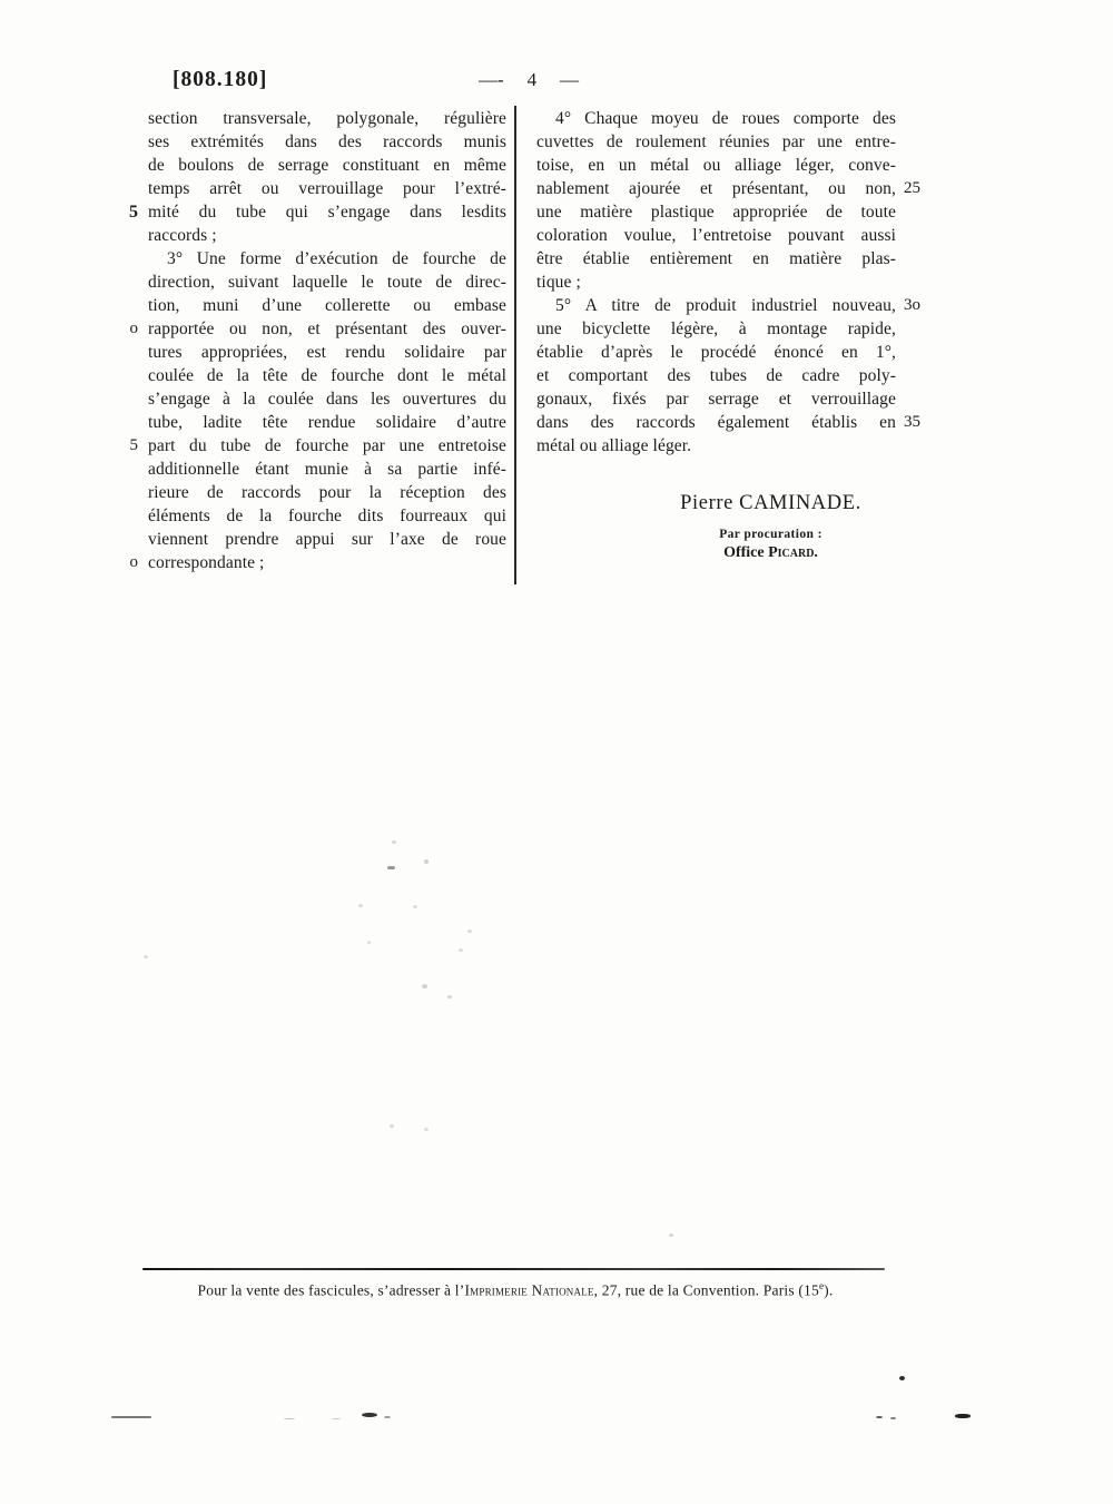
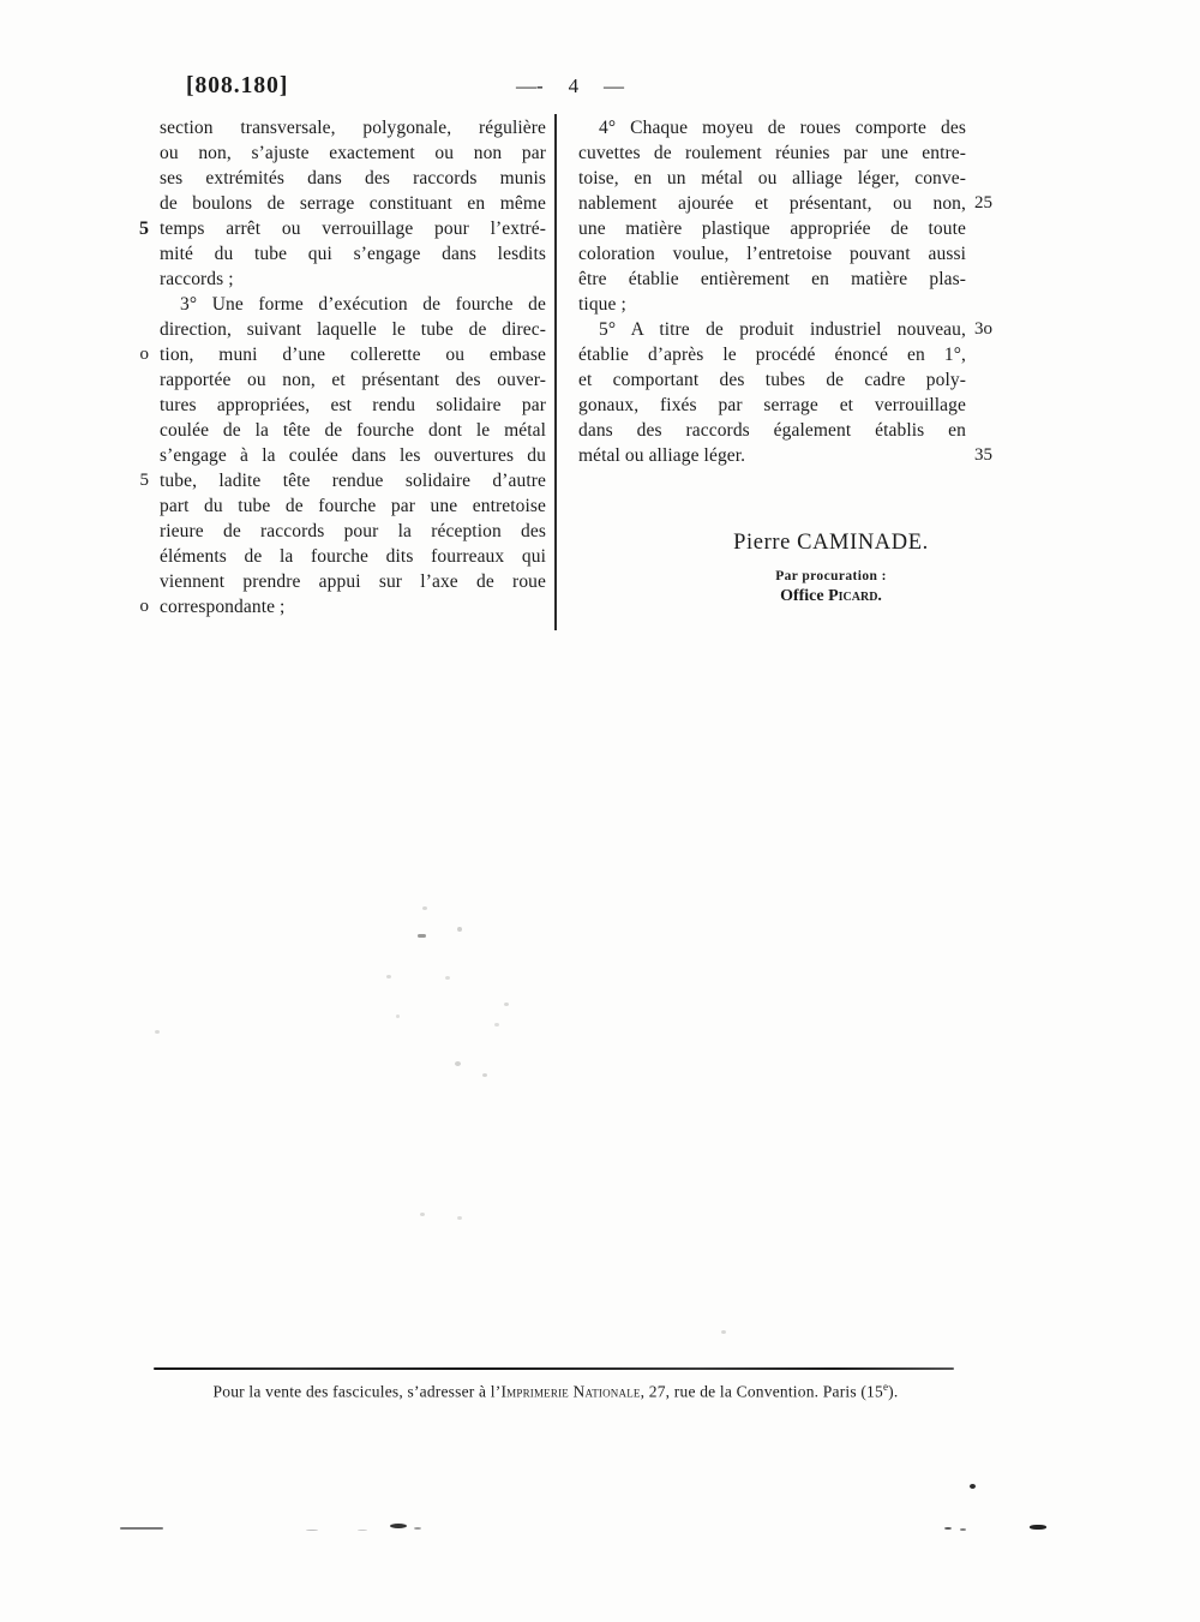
  [808.180]
  —-
  4
  —
  section transversale, polygonale, régulière
+ ou non, s’ajuste exactement ou non par
  ses extrémités dans des raccords munis
  de boulons de serrage constituant en même
  temps arrêt ou verrouillage pour l’extré-
  mité du tube qui s’engage dans lesdits
  raccords ;
  3° Une forme d’exécution de fourche de
- direction, suivant laquelle le toute de direc-
+ direction, suivant laquelle le tube de direc-
  tion, muni d’une collerette ou embase
  rapportée ou non, et présentant des ouver-
  tures appropriées, est rendu solidaire par
  coulée de la tête de fourche dont le métal
  s’engage à la coulée dans les ouvertures du
  tube, ladite tête rendue solidaire d’autre
  part du tube de fourche par une entretoise
- additionnelle étant munie à sa partie infé-
  rieure de raccords pour la réception des
  éléments de la fourche dits fourreaux qui
  viennent prendre appui sur l’axe de roue
  correspondante ;
  5
  o
  5
  o
  4° Chaque moyeu de roues comporte des
  cuvettes de roulement réunies par une entre-
  toise, en un métal ou alliage léger, conve-
  nablement ajourée et présentant, ou non,
  une matière plastique appropriée de toute
  coloration voulue, l’entretoise pouvant aussi
  être établie entièrement en matière plas-
  tique ;
  5° A titre de produit industriel nouveau,
- une bicyclette légère, à montage rapide,
  établie d’après le procédé énoncé en 1°,
  et comportant des tubes de cadre poly-
  gonaux, fixés par serrage et verrouillage
  dans des raccords également établis en
  métal ou alliage léger.
  25
  3o
  35
  Pierre CAMINADE.
  Par procuration :
  Office Picard.
  Pour la vente des fascicules, s’adresser à l’Imprimerie Nationale, 27, rue de la Convention. Paris (15e).
